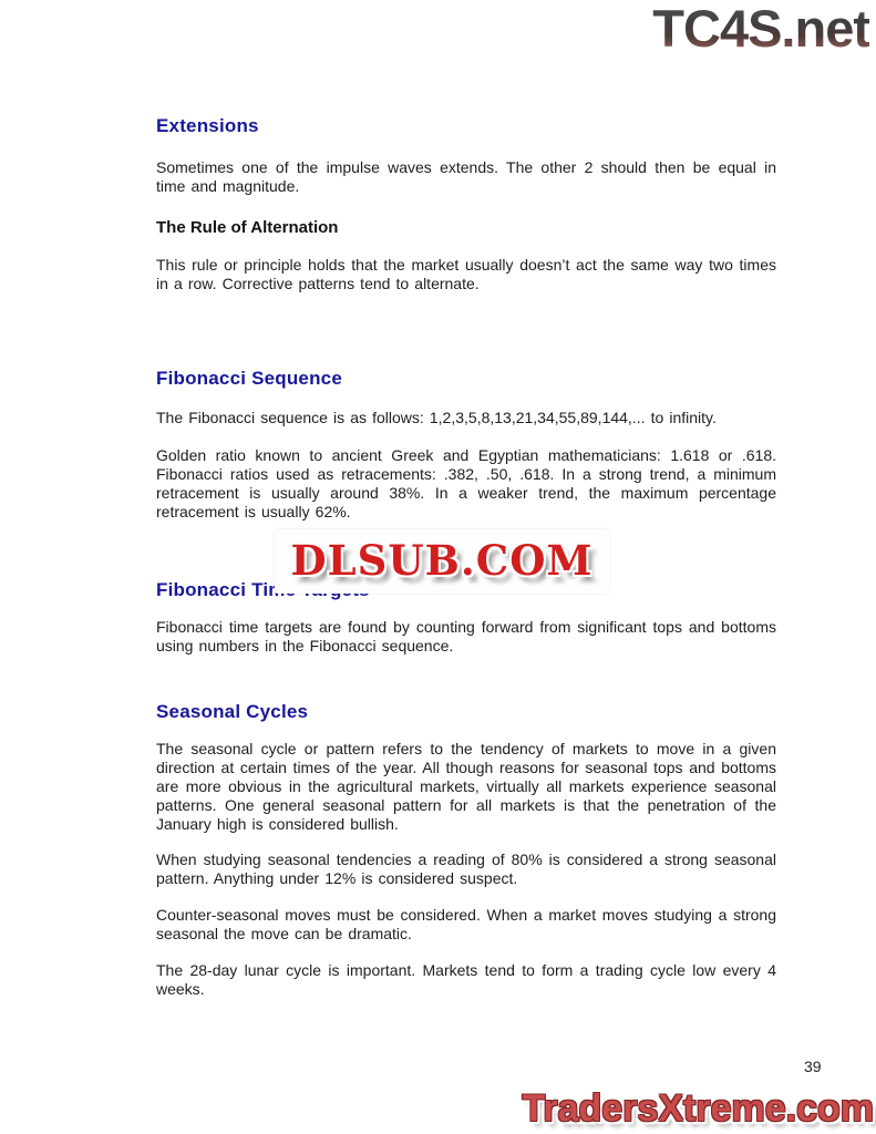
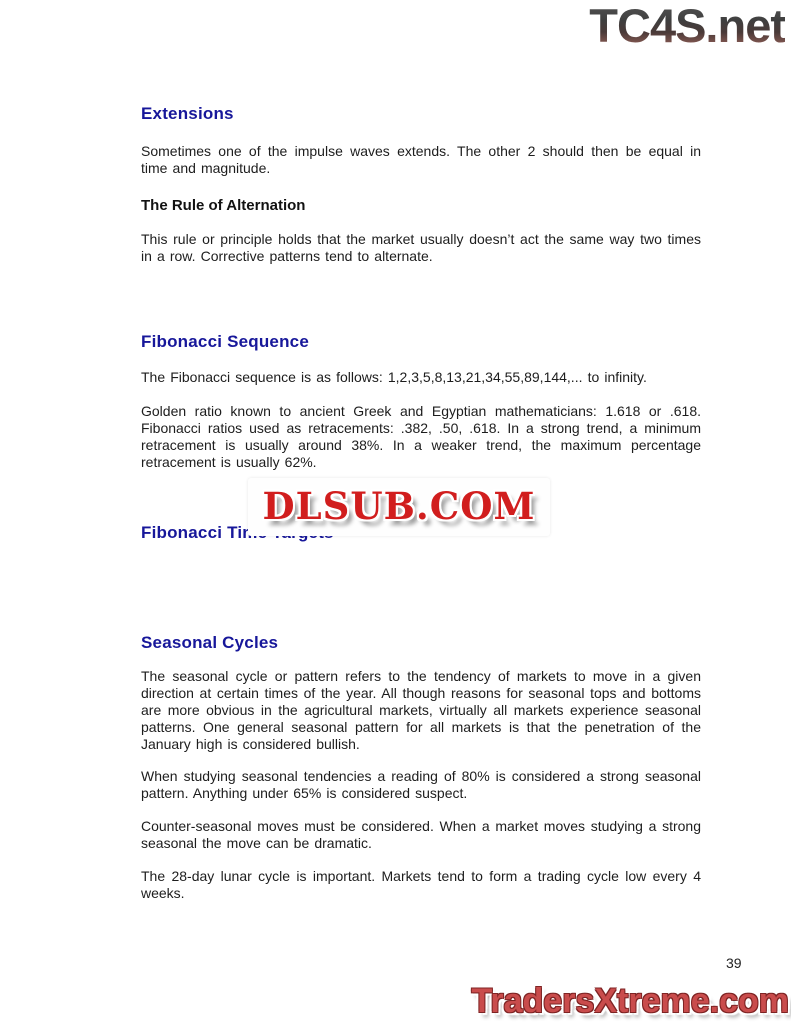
  TC4S.net
  Extensions
  Sometimes one of the impulse waves extends. The other 2 should then be equal in time and magnitude.
  The Rule of Alternation
  This rule or principle holds that the market usually doesn’t act the same way two times in a row. Corrective patterns tend to alternate.
  Fibonacci Sequence
  The Fibonacci sequence is as follows: 1,2,3,5,8,13,21,34,55,89,144,... to infinity.
  Golden ratio known to ancient Greek and Egyptian mathematicians: 1.618 or .618. Fibonacci ratios used as retracements: .382, .50, .618. In a strong trend, a minimum retracement is usually around 38%. In a weaker trend, the maximum percentage retracement is usually 62%.
  DLSUB.COM
- Fibonacci time targets are found by counting forward from significant tops and bottoms using numbers in the Fibonacci sequence.
  Seasonal Cycles
  The seasonal cycle or pattern refers to the tendency of markets to move in a given direction at certain times of the year. All though reasons for seasonal tops and bottoms are more obvious in the agricultural markets, virtually all markets experience seasonal patterns. One general seasonal pattern for all markets is that the penetration of the January high is considered bullish.
- When studying seasonal tendencies a reading of 80% is considered a strong seasonal pattern. Anything under 12% is considered suspect.
+ When studying seasonal tendencies a reading of 80% is considered a strong seasonal pattern. Anything under 65% is considered suspect.
  Counter-seasonal moves must be considered. When a market moves studying a strong seasonal the move can be dramatic.
  The 28-day lunar cycle is important. Markets tend to form a trading cycle low every 4 weeks.
  39
  TradersXtreme.com
